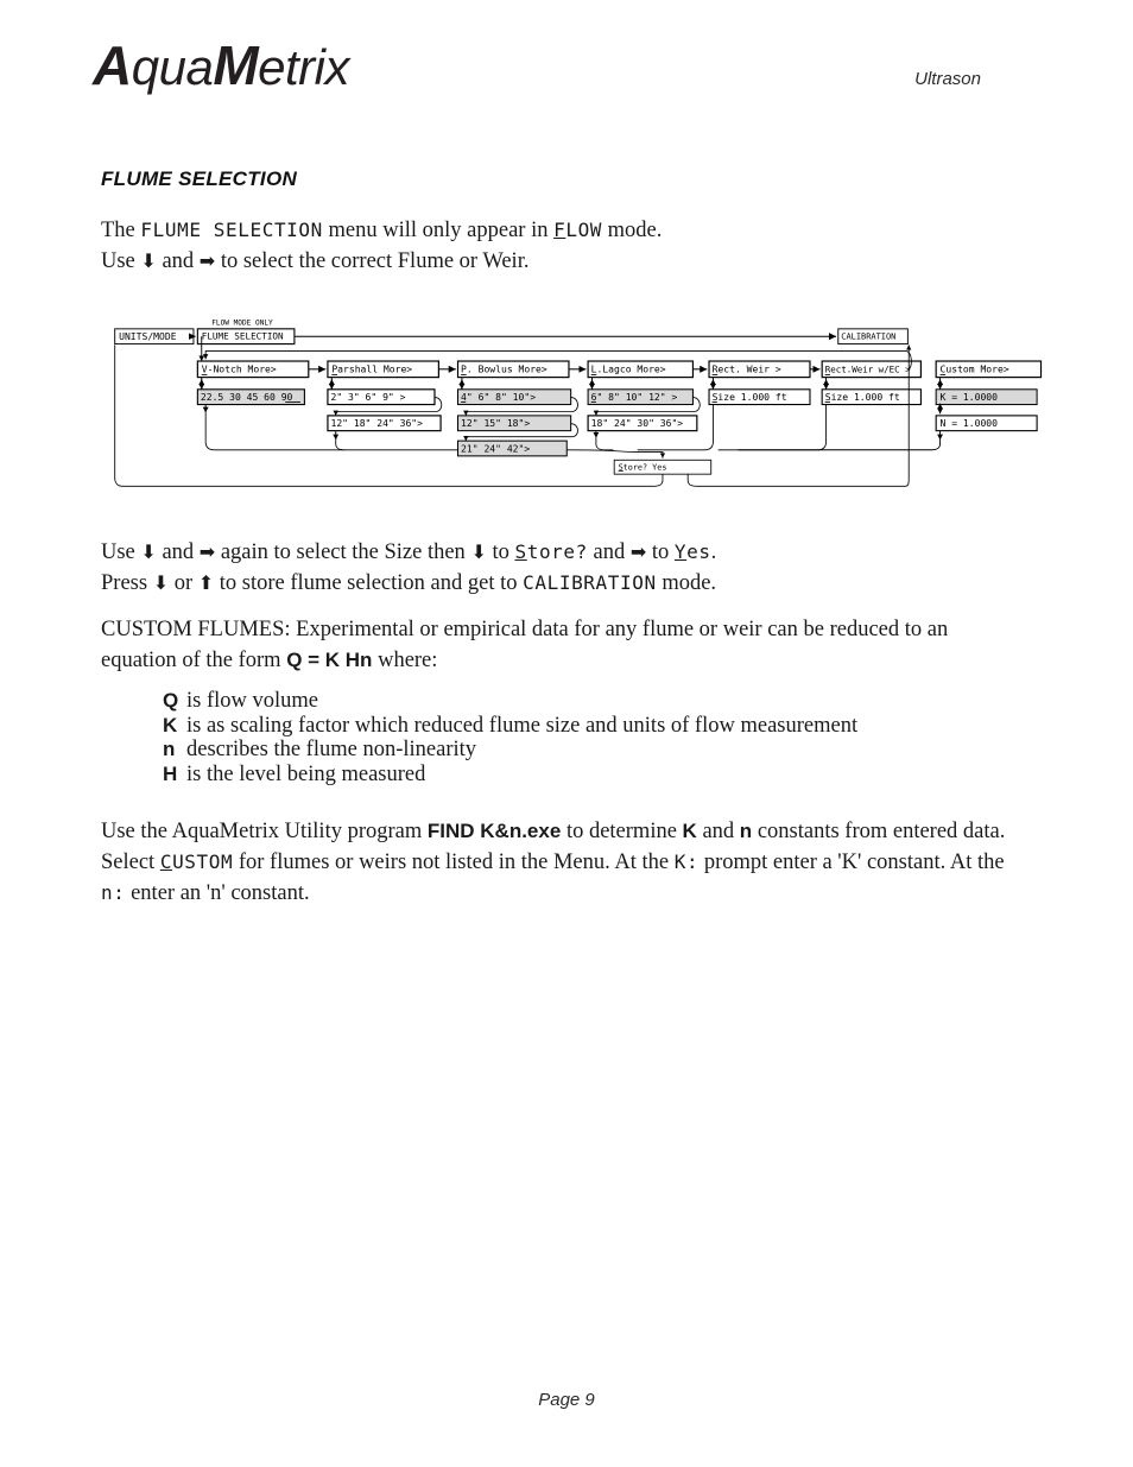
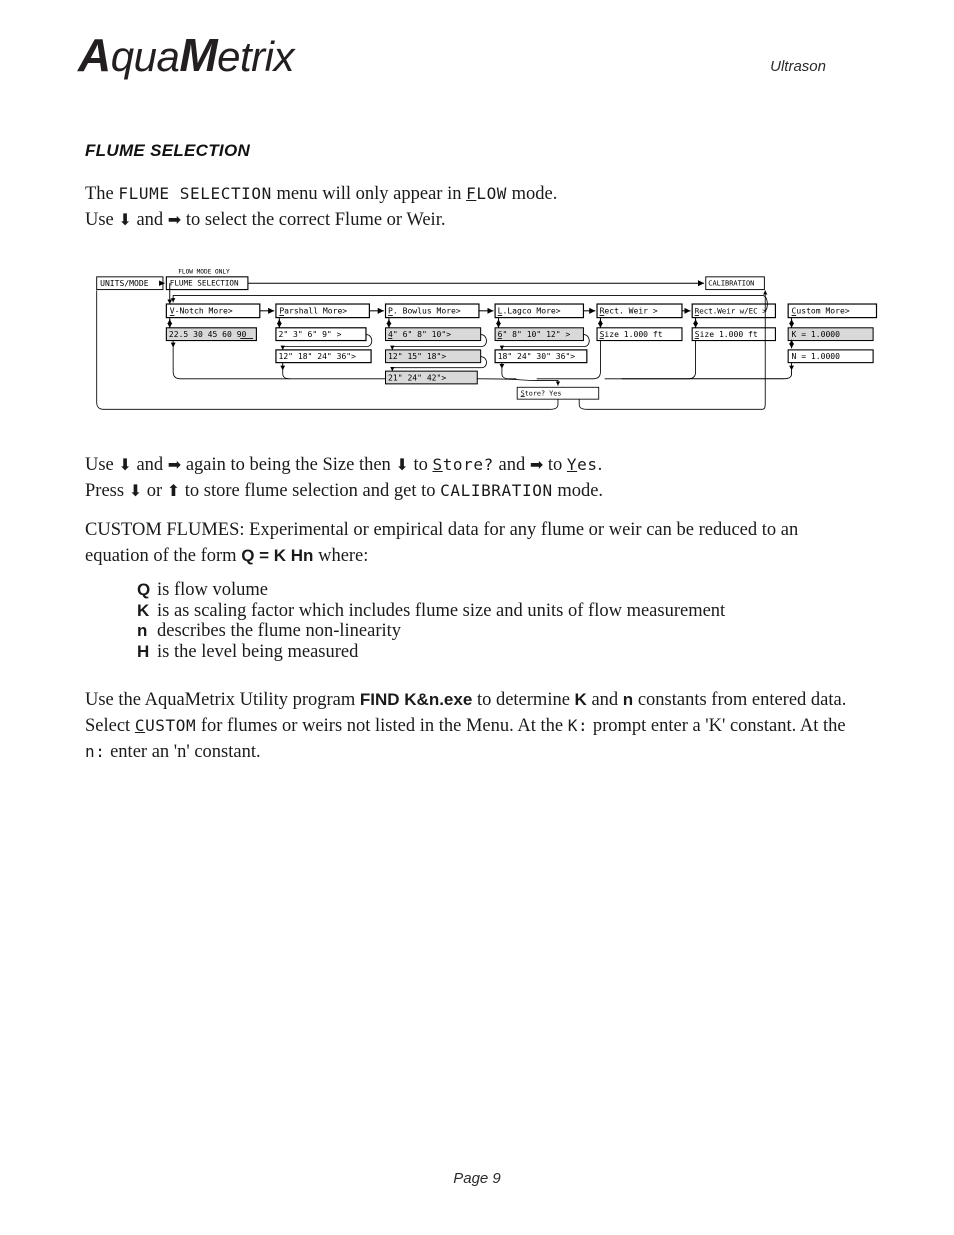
  AquaMetrix
  Ultrason
  FLUME SELECTION
  The FLUME SELECTION menu will only appear in FLOW mode.
  Use ⬇ and ➡ to select the correct Flume or Weir.
  UNITS/MODE
  FLUME SELECTION
  CALIBRATION
  V-Notch More>
  Parshall More>
  P. Bowlus More>
  L.Lagco More>
  Rect. Weir >
  Rect.Weir w/EC
  22.5 30 45 60 90
  2" 3" 6" 9" >
  12" 18" 24" 36">
  4" 6" 8" 10">
  12" 15" 18">
  21" 24" 42">
  6" 8" 10" 12" >
  18" 24" 30" 36">
  Size 1.000 ft
  Store? Yes
  Custom More>
  K = 1.0000
  N = 1.0000
  Size 1.000 ft
- Use ⬇ and ➡ again to select the Size then ⬇ to Store? and ➡ to Yes.
+ Use ⬇ and ➡ again to being the Size then ⬇ to Store? and ➡ to Yes.
  Press ⬇ or ⬆ to store flume selection and get to CALIBRATION mode.
  CUSTOM FLUMES: Experimental or empirical data for any flume or weir can be reduced to an
  equation of the form Q = K Hn where:
  Q is flow volume
- K is as scaling factor which reduced flume size and units of flow measurement
+ K is as scaling factor which includes flume size and units of flow measurement
  n describes the flume non-linearity
  H is the level being measured
  Use the AquaMetrix Utility program FIND K&n.exe to determine K and n constants from entered data.
  Select CUSTOM for flumes or weirs not listed in the Menu. At the K: prompt enter a 'K' constant. At the
  n: enter an 'n' constant.
  Page 9
